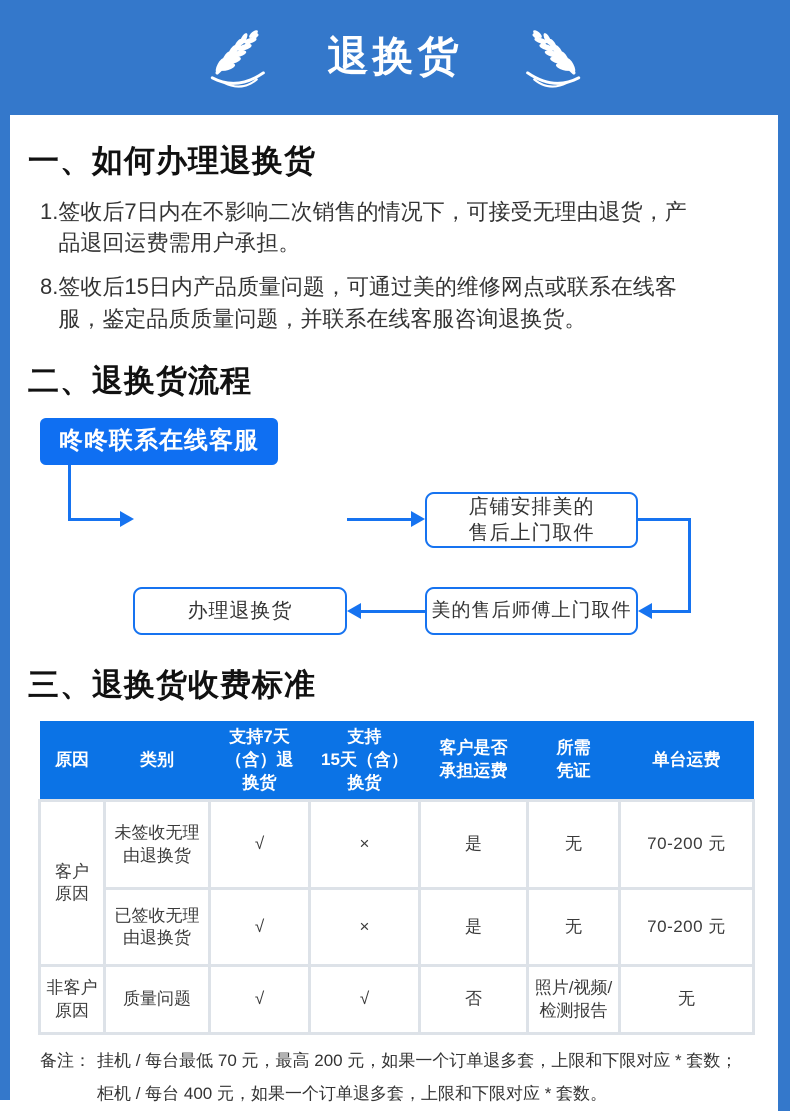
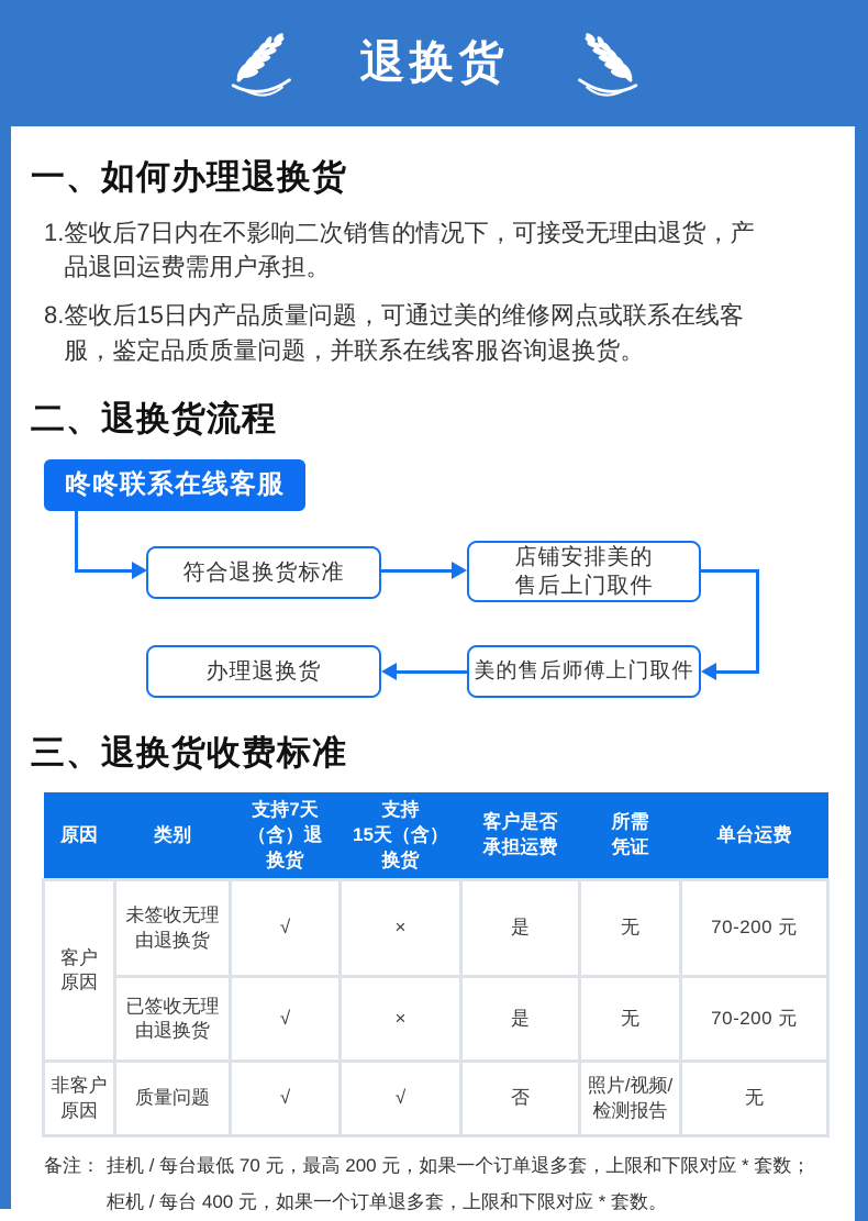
  退换货
  一、如何办理退换货
  1.
  签收后7日内在不影响二次销售的情况下，可接受无理由退货，产
  品退回运费需用户承担。
  8.
  签收后15日内产品质量问题，可通过美的维修网点或联系在线客
  服，鉴定品质质量问题，并联系在线客服咨询退换货。
  二、退换货流程
  咚咚联系在线客服
+ 符合退换货标准
  店铺安排美的
  售后上门取件
  美的售后师傅上门取件
  办理退换货
  三、退换货收费标准
  原因	类别	支持7天 （含）退 换货	支持 15天（含） 换货	客户是否 承担运费	所需 凭证	单台运费
  客户 原因	未签收无理 由退换货	√	×	是	无	70-200 元
  已签收无理 由退换货	√	×	是	无	70-200 元
  非客户 原因	质量问题	√	√	否	照片/视频/ 检测报告	无
  备注：
  挂机 / 每台最低 70 元，最高 200 元，如果一个订单退多套，上限和下限对应 * 套数；
  柜机 / 每台 400 元，如果一个订单退多套，上限和下限对应 * 套数。
